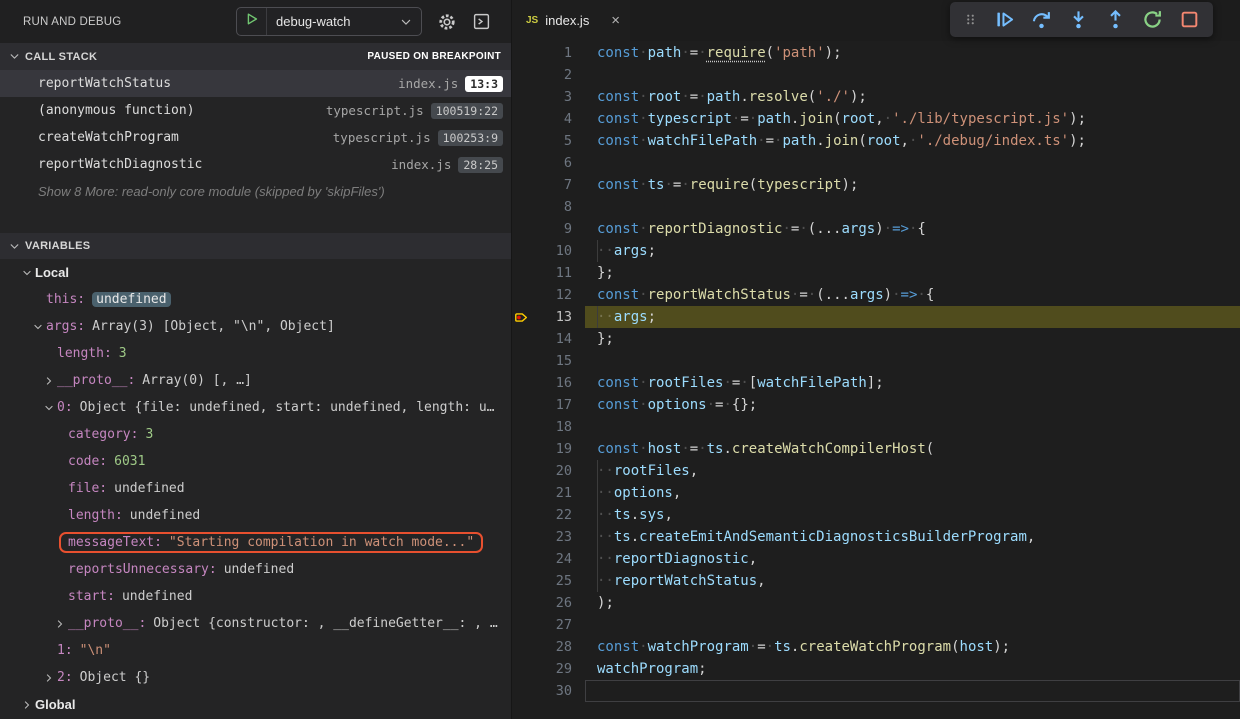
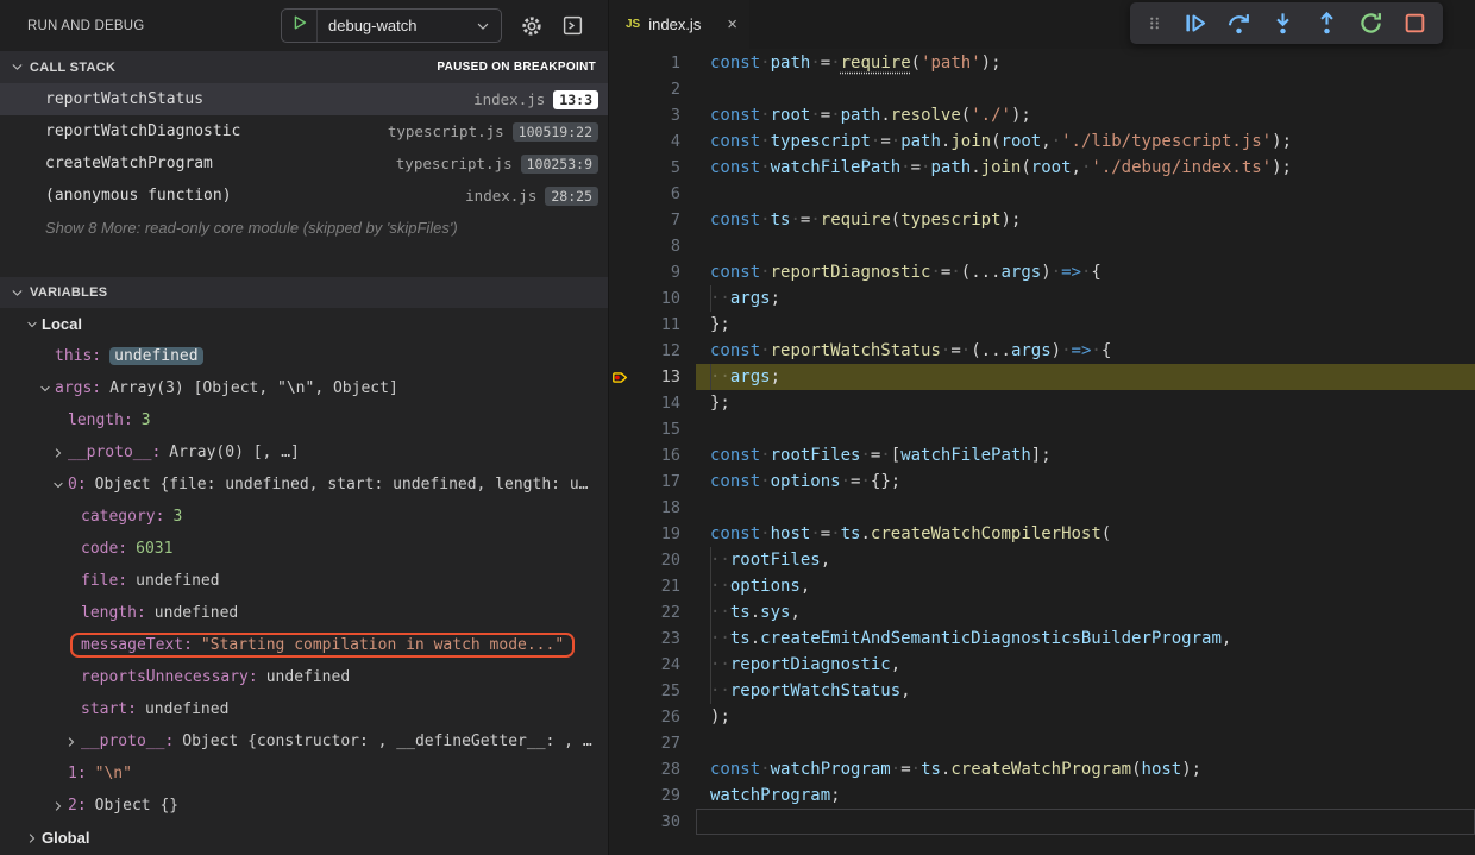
  RUN AND DEBUG
  debug-watch
  CALL STACK
  PAUSED ON BREAKPOINT
  reportWatchStatus
  index.js
  13:3
- (anonymous function)
+ reportWatchDiagnostic
  typescript.js
  100519:22
  createWatchProgram
  typescript.js
  100253:9
- reportWatchDiagnostic
+ (anonymous function)
  index.js
  28:25
  Show 8 More: read-only core module (skipped by 'skipFiles')
  VARIABLES
  Local
  this:
  undefined
  args:
  Array(3) [Object, "\n", Object]
  length:
  3
  __proto__:
  Array(0) [, …]
  0:
  Object {file: undefined, start: undefined, length: u…
  category:
  3
  code:
  6031
  file:
  undefined
  length:
  undefined
  messageText:
  "Starting compilation in watch mode..."
  reportsUnnecessary:
  undefined
  start:
  undefined
  __proto__:
  Object {constructor: , __defineGetter__: , …
  1:
  "\n"
  2:
  Object {}
  Global
  JS
  index.js
  ×
  1
  const·path·=·require('path');
  2
  3
  const·root·=·path.resolve('./');
  4
  const·typescript·=·path.join(root,·'./lib/typescript.js');
  5
  const·watchFilePath·=·path.join(root,·'./debug/index.ts');
  6
  7
  const·ts·=·require(typescript);
  8
  9
  const·reportDiagnostic·=·(...args)·=>·{
  10
  ··args;
  11
  };
  12
  const·reportWatchStatus·=·(...args)·=>·{
  13
  ··args;
  14
  };
  15
  16
  const·rootFiles·=·[watchFilePath];
  17
  const·options·=·{};
  18
  19
  const·host·=·ts.createWatchCompilerHost(
  20
  ··rootFiles,
  21
  ··options,
  22
  ··ts.sys,
  23
  ··ts.createEmitAndSemanticDiagnosticsBuilderProgram,
  24
  ··reportDiagnostic,
  25
  ··reportWatchStatus,
  26
  );
  27
  28
  const·watchProgram·=·ts.createWatchProgram(host);
  29
  watchProgram;
  30
